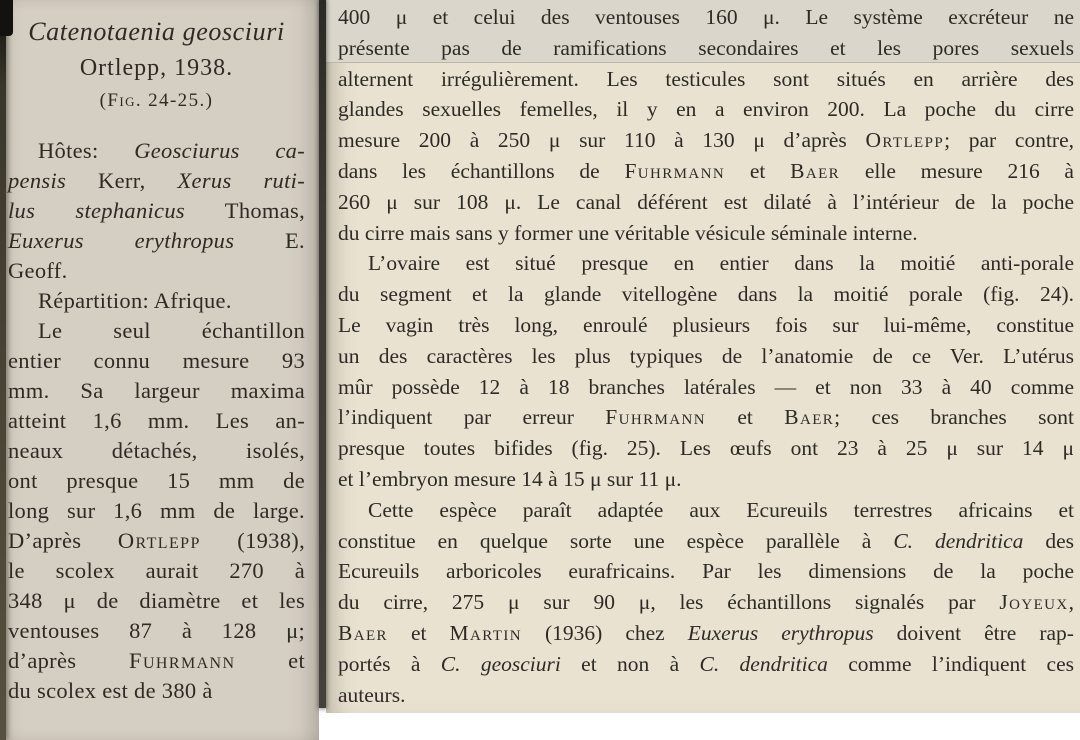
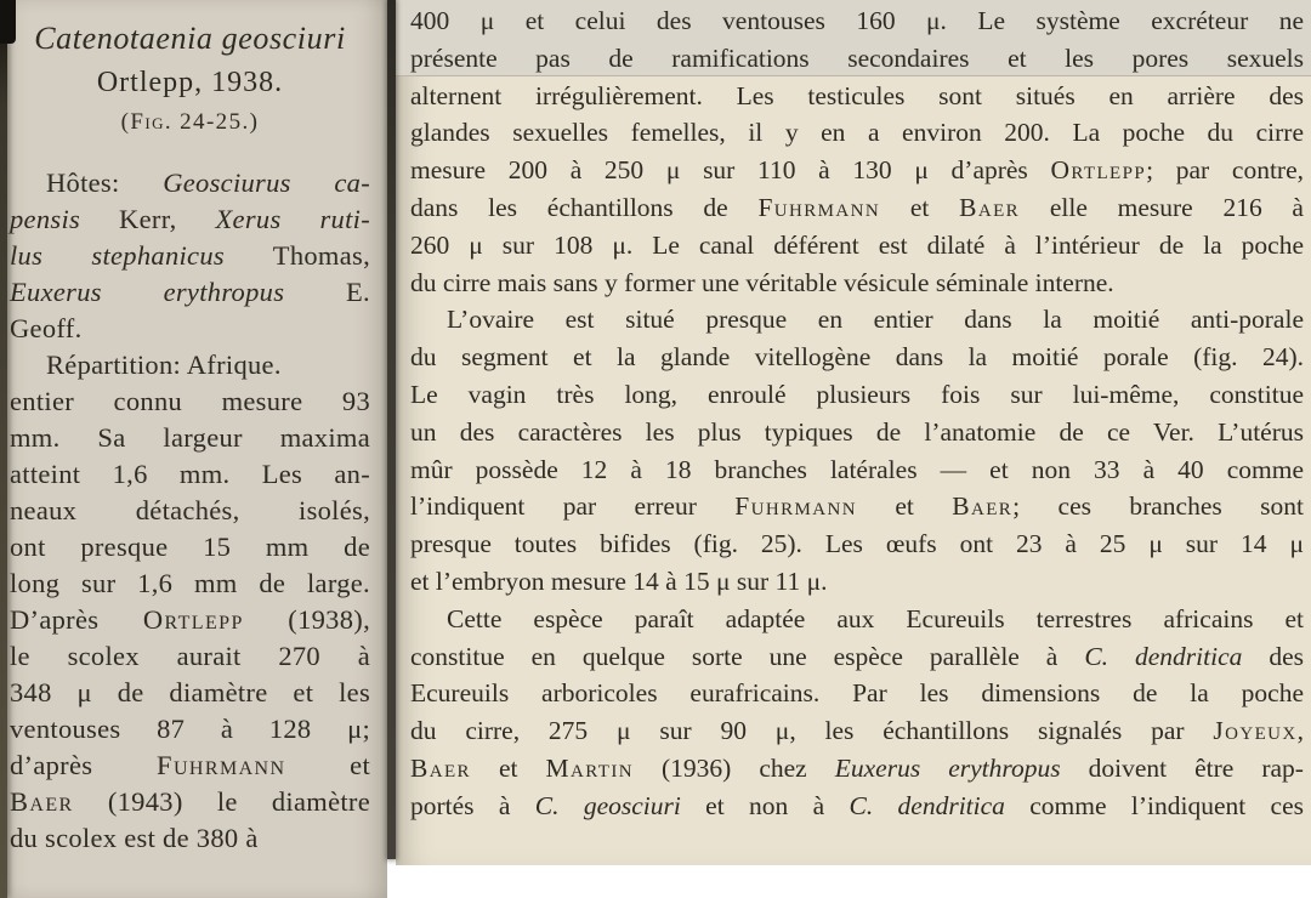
  Catenotaenia geosciuri
  Ortlepp, 1938.
  (Fig. 24-25.)
  Hôtes: Geosciurus ca-
  pensis Kerr, Xerus ruti-
  lus stephanicus Thomas,
  Euxerus erythropus E.
  Geoff.
  Répartition: Afrique.
- Le seul échantillon
  entier connu mesure 93
  mm. Sa largeur maxima
  atteint 1,6 mm. Les an-
  neaux détachés, isolés,
  ont presque 15 mm de
  long sur 1,6 mm de large.
  D’après Ortlepp (1938),
  le scolex aurait 270 à
  348 μ de diamètre et les
  ventouses 87 à 128 μ;
  d’après Fuhrmann et
+ Baer (1943) le diamètre
  du scolex est de 380 à
  400 μ et celui des ventouses 160 μ. Le système excréteur ne
  présente pas de ramifications secondaires et les pores sexuels
  alternent irrégulièrement. Les testicules sont situés en arrière des
  glandes sexuelles femelles, il y en a environ 200. La poche du cirre
  mesure 200 à 250 μ sur 110 à 130 μ d’après Ortlepp; par contre,
  dans les échantillons de Fuhrmann et Baer elle mesure 216 à
  260 μ sur 108 μ. Le canal déférent est dilaté à l’intérieur de la poche
  du cirre mais sans y former une véritable vésicule séminale interne.
  L’ovaire est situé presque en entier dans la moitié anti-porale
  du segment et la glande vitellogène dans la moitié porale (fig. 24).
  Le vagin très long, enroulé plusieurs fois sur lui-même, constitue
  un des caractères les plus typiques de l’anatomie de ce Ver. L’utérus
  mûr possède 12 à 18 branches latérales — et non 33 à 40 comme
  l’indiquent par erreur Fuhrmann et Baer; ces branches sont
  presque toutes bifides (fig. 25). Les œufs ont 23 à 25 μ sur 14 μ
  et l’embryon mesure 14 à 15 μ sur 11 μ.
  Cette espèce paraît adaptée aux Ecureuils terrestres africains et
  constitue en quelque sorte une espèce parallèle à C. dendritica des
  Ecureuils arboricoles eurafricains. Par les dimensions de la poche
  du cirre, 275 μ sur 90 μ, les échantillons signalés par Joyeux,
  Baer et Martin (1936) chez Euxerus erythropus doivent être rap-
  portés à C. geosciuri et non à C. dendritica comme l’indiquent ces
- auteurs.
